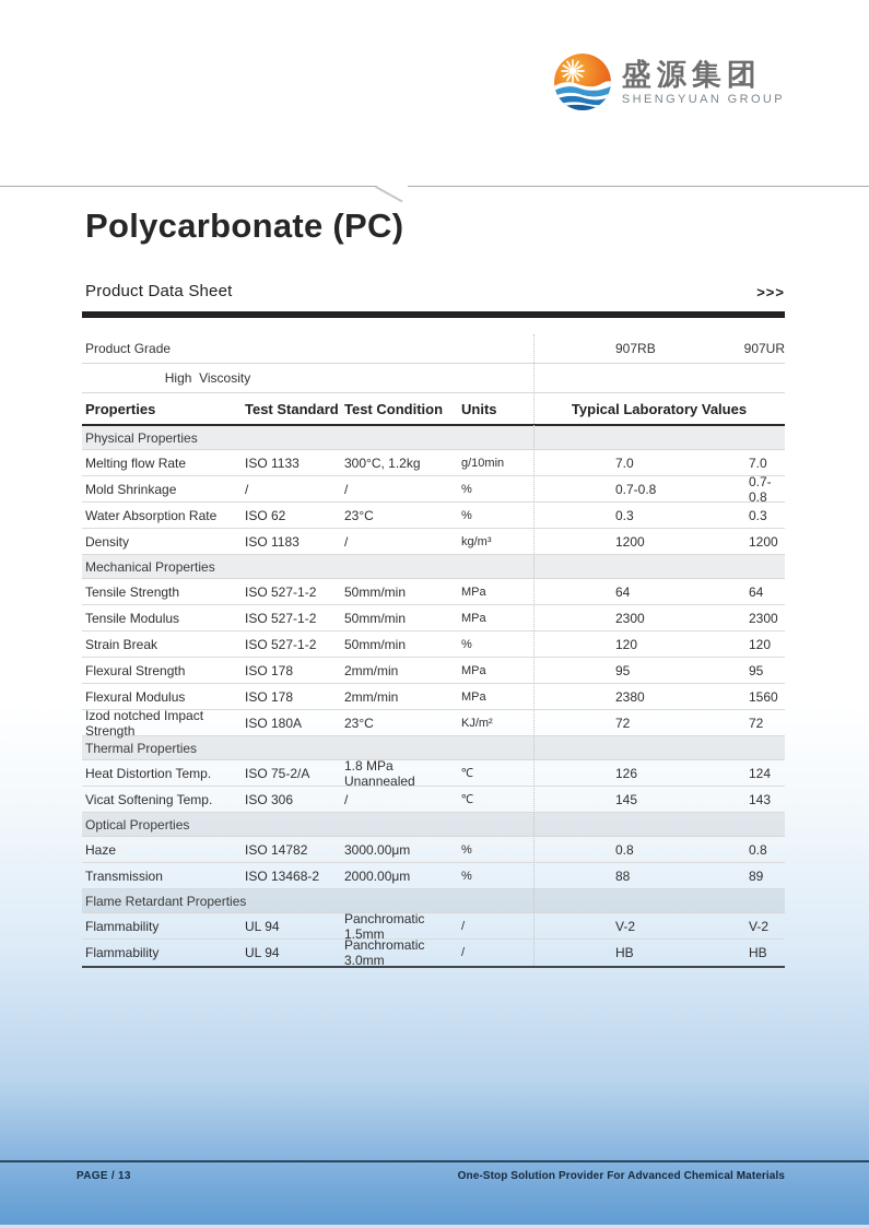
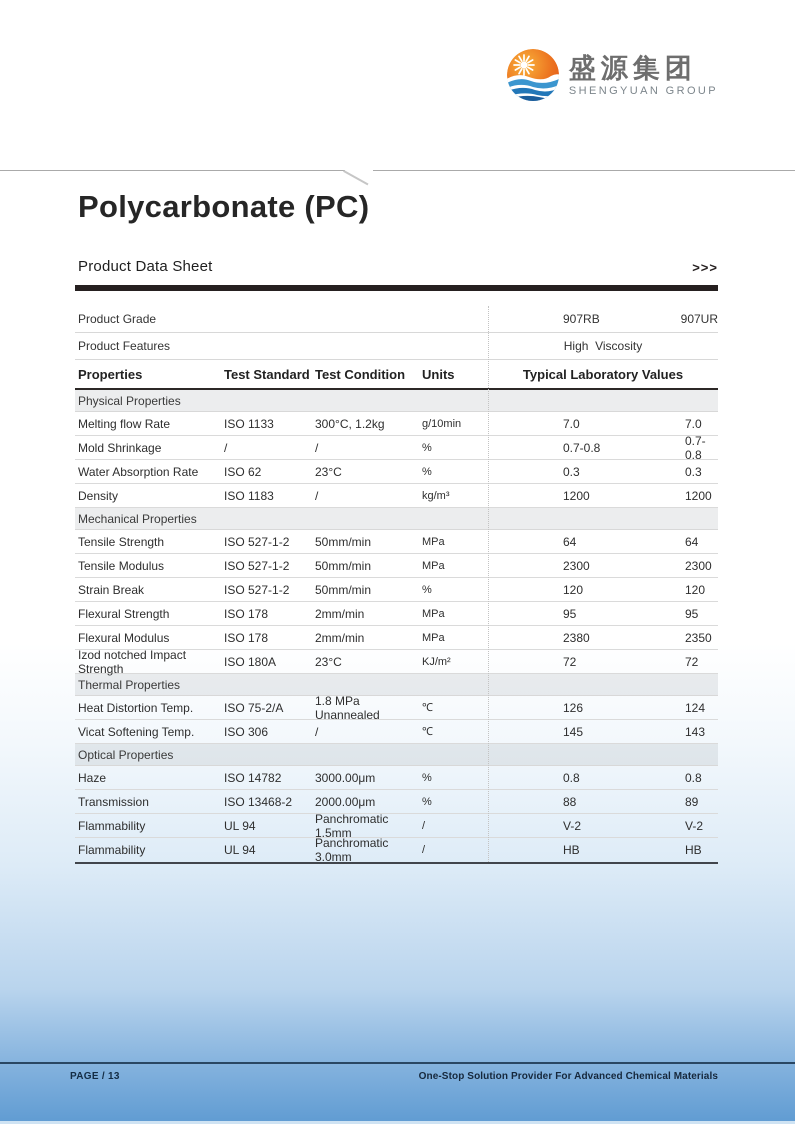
  盛源集团
  SHENGYUAN GROUP
  Polycarbonate (PC)
  Product Data Sheet
  >>>
  Product Grade
  907RB
  907UR
+ Product Features
  High Viscosity
  Properties
  Test Standard
  Test Condition
  Units
  Typical Laboratory Values
  Physical Properties
  Melting flow Rate
  ISO 1133
  300°C, 1.2kg
  g/10min
  7.0
  7.0
  Mold Shrinkage
  /
  /
  %
  0.7-0.8
  0.7-0.8
  Water Absorption Rate
  ISO 62
  23°C
  %
  0.3
  0.3
  Density
  ISO 1183
  /
  kg/m³
  1200
  1200
  Mechanical Properties
  Tensile Strength
  ISO 527-1-2
  50mm/min
  MPa
  64
  64
  Tensile Modulus
  ISO 527-1-2
  50mm/min
  MPa
  2300
  2300
  Strain Break
  ISO 527-1-2
  50mm/min
  %
  120
  120
  Flexural Strength
  ISO 178
  2mm/min
  MPa
  95
  95
  Flexural Modulus
  ISO 178
  2mm/min
  MPa
  2380
- 1560
+ 2350
  Izod notched Impact Strength
  ISO 180A
  23°C
  KJ/m²
  72
  72
  Thermal Properties
  Heat Distortion Temp.
  ISO 75-2/A
  1.8 MPa Unannealed
  ℃
  126
  124
  Vicat Softening Temp.
  ISO 306
  /
  ℃
  145
  143
  Optical Properties
  Haze
  ISO 14782
  3000.00μm
  %
  0.8
  0.8
  Transmission
  ISO 13468-2
  2000.00μm
  %
  88
  89
- Flame Retardant Properties
  Flammability
  UL 94
  Panchromatic 1.5mm
  /
  V-2
  V-2
  Flammability
  UL 94
  Panchromatic 3.0mm
  /
  HB
  HB
  PAGE / 13
  One-Stop Solution Provider For Advanced Chemical Materials
